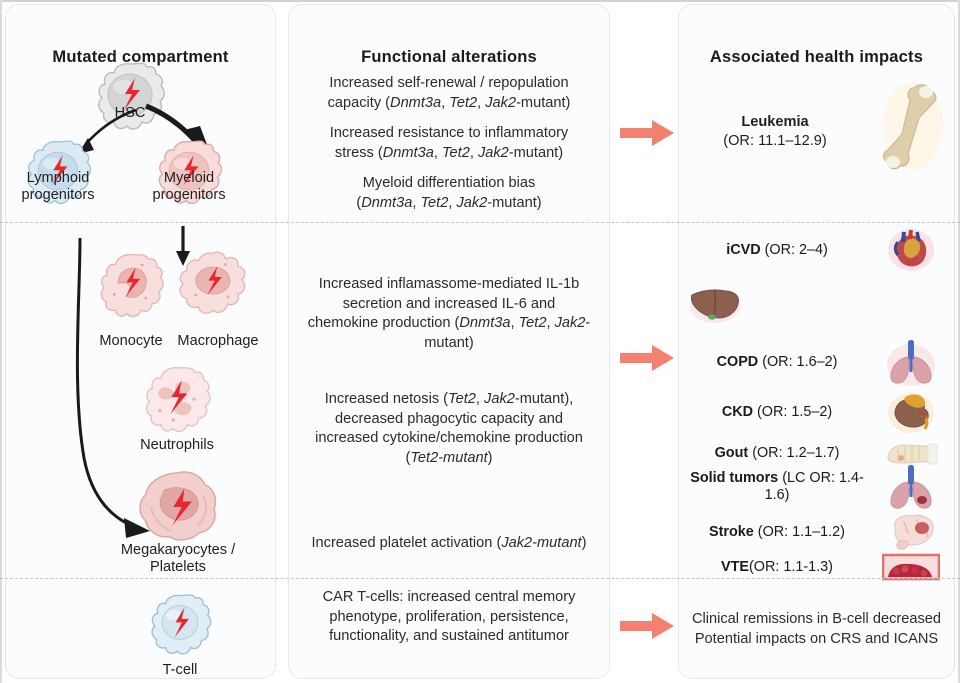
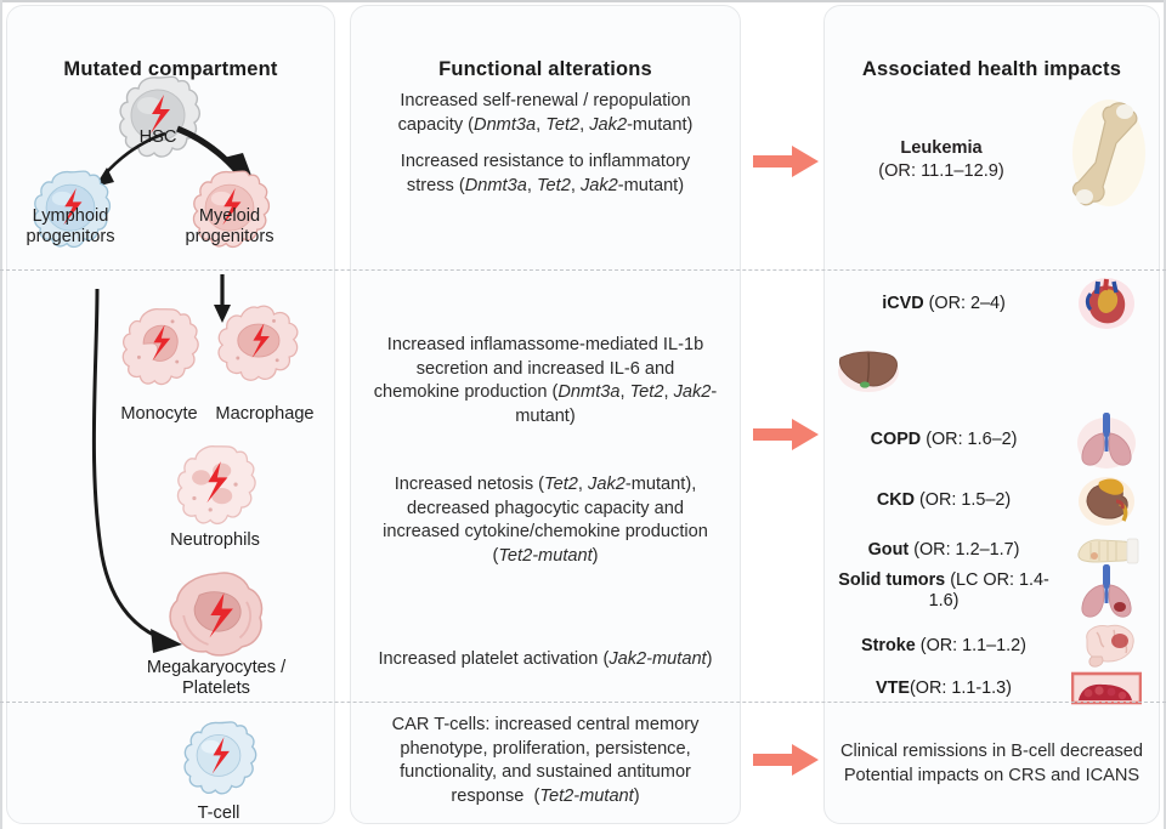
  Mutated compartment
  Lymphoid
  progenitors
  Myeloid
  progenitors
  Monocyte
  Macrophage
  Neutrophils
  Megakaryocytes /
  Platelets
  T-cell
  Functional alterations
  Increased self-renewal / repopulation
  capacity (Dnmt3a, Tet2, Jak2-mutant)
  Increased resistance to inflammatory
  stress (Dnmt3a, Tet2, Jak2-mutant)
- Myeloid differentiation bias
- (Dnmt3a, Tet2, Jak2-mutant)
  Increased inflamassome-mediated IL-1b
  secretion and increased IL-6 and
  chemokine production (Dnmt3a, Tet2, Jak2-
  mutant)
  Increased netosis (Tet2, Jak2-mutant),
  decreased phagocytic capacity and
  increased cytokine/chemokine production
  (Tet2-mutant)
  Increased platelet activation (Jak2-mutant)
  CAR T-cells: increased central memory
  phenotype, proliferation, persistence,
  functionality, and sustained antitumor
+ response (Tet2-mutant)
  Associated health impacts
  Leukemia
  (OR: 11.1–12.9)
  iCVD (OR: 2–4)
  COPD (OR: 1.6–2)
  CKD (OR: 1.5–2)
  Gout (OR: 1.2–1.7)
  Solid tumors (LC OR: 1.4-1.6)
  Stroke (OR: 1.1–1.2)
  VTE(OR: 1.1-1.3)
  Clinical remissions in B-cell decreased
  Potential impacts on CRS and ICANS
